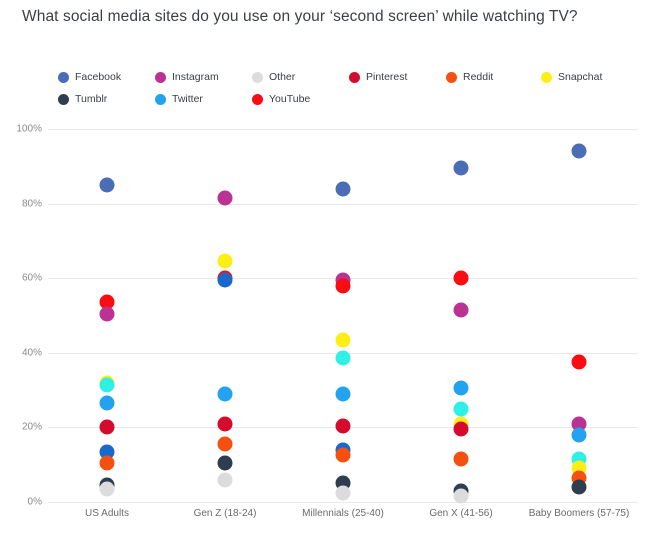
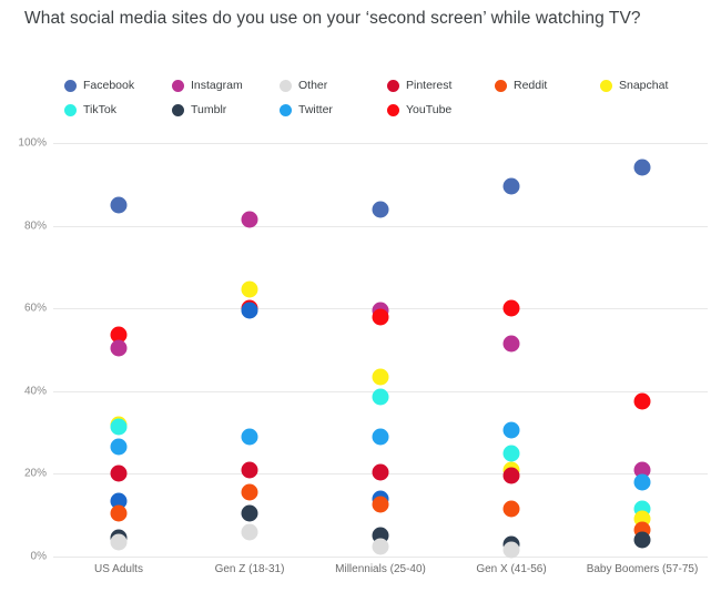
  What social media sites do you use on your ‘second screen’ while watching TV?
  Facebook
  Instagram
  Other
  Pinterest
  Reddit
  Snapchat
+ TikTok
  Tumblr
  Twitter
  YouTube
  0%
  20%
  40%
  60%
  80%
  100%
  US Adults
- Gen Z (18-24)
+ Gen Z (18-31)
  Millennials (25-40)
  Gen X (41-56)
  Baby Boomers (57-75)
